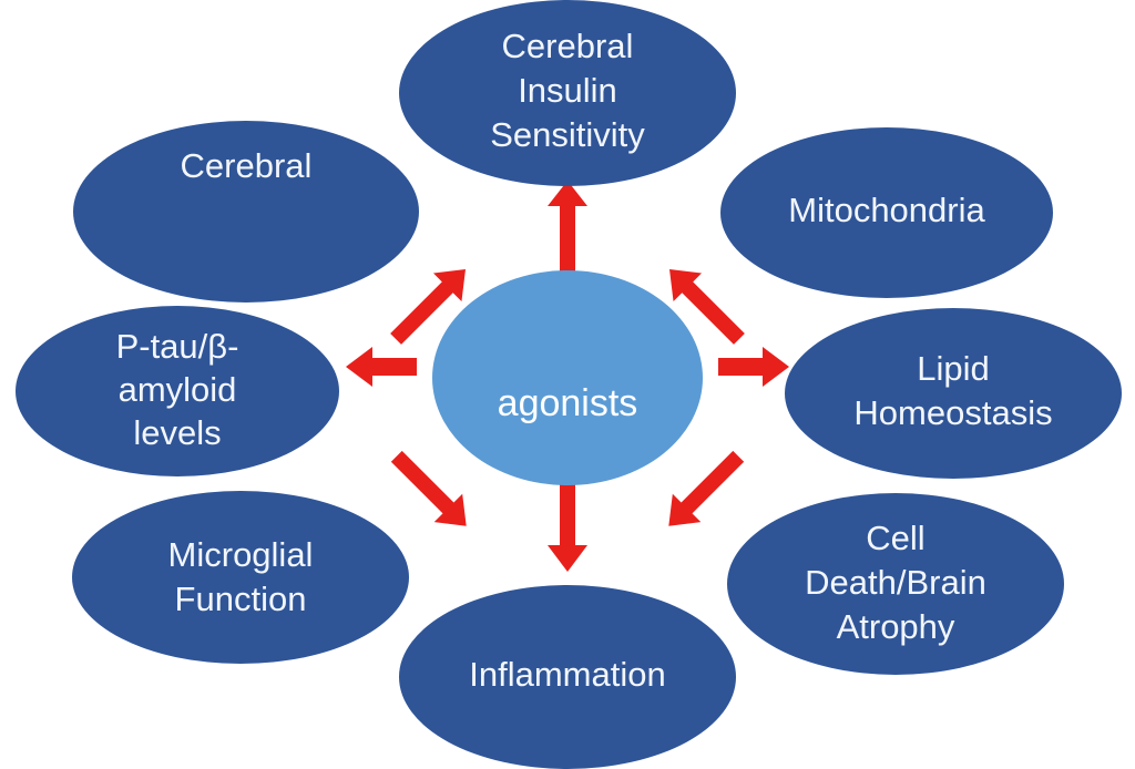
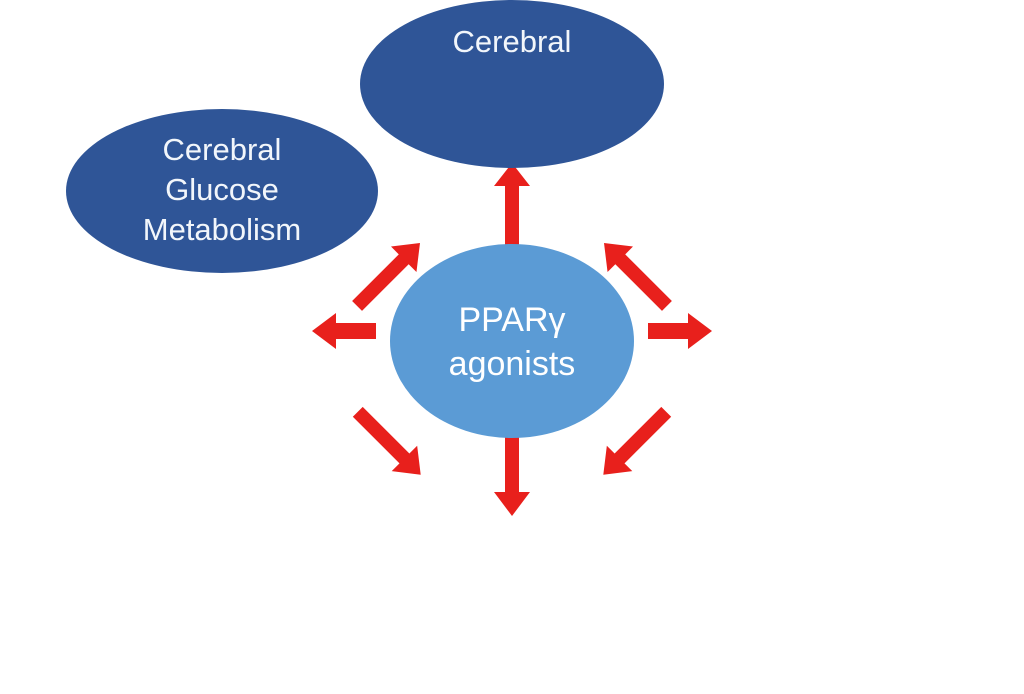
  Cerebral
- Insulin
- Sensitivity
- Mitochondria
- Lipid
- Homeostasis
- Cell
- Death/Brain
- Atrophy
- Inflammation
- Microglial
- Function
- P-tau/β-
- amyloid
- levels
  Cerebral
+ Glucose
+ Metabolism
+ PPARγ
  agonists
